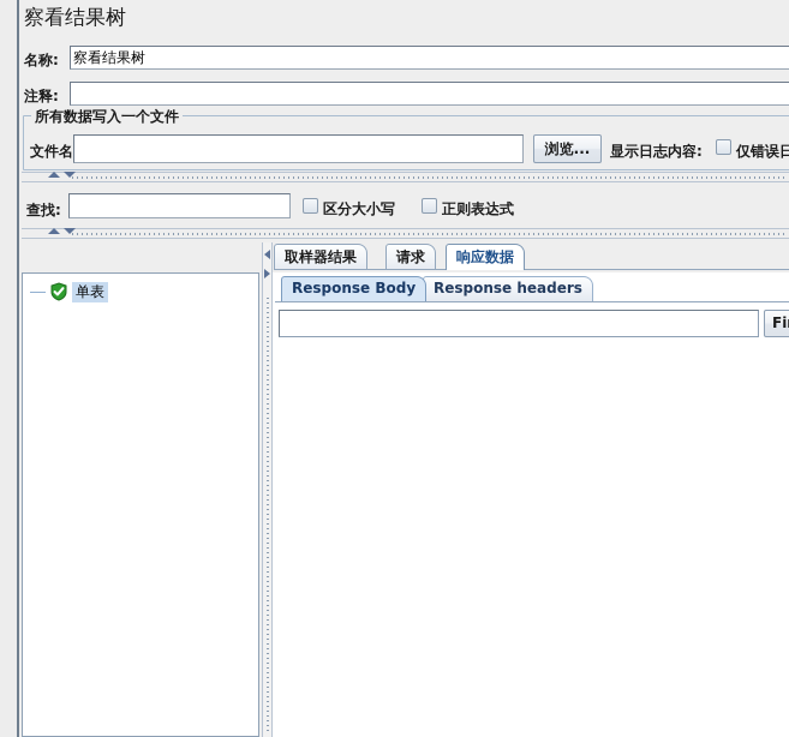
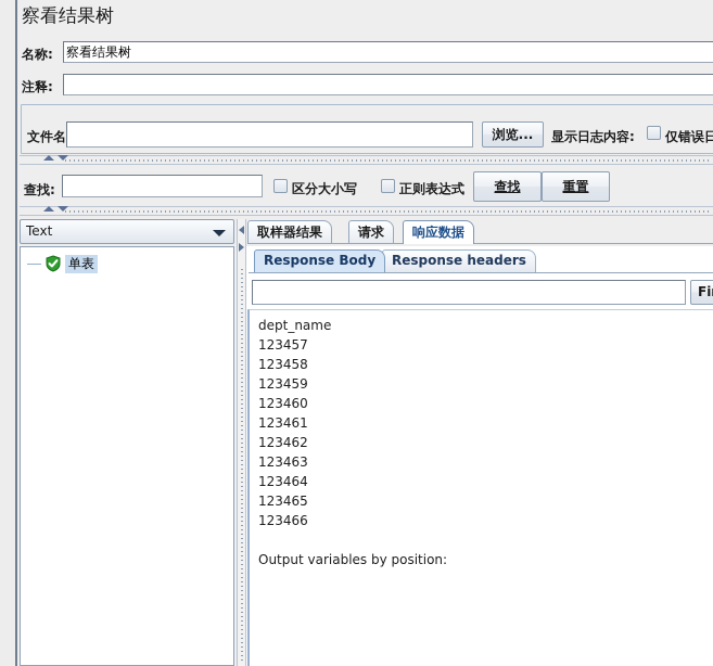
  察看结果树
  名称:
  察看结果树
  注释:
- 所有数据写入一个文件
  文件名
  浏览...
  显示日志内容:
  仅错误日
  查找:
  区分大小写
  正则表达式
+ 查找
+ 重置
+ Text
  单表
  取样器结果
  请求
  响应数据
  Response Body
  Response headers
+ dept_name
+ 123457
+ 123458
+ 123459
+ 123460
+ 123461
+ 123462
+ 123463
+ 123464
+ 123465
+ 123466
+ Output variables by position:
